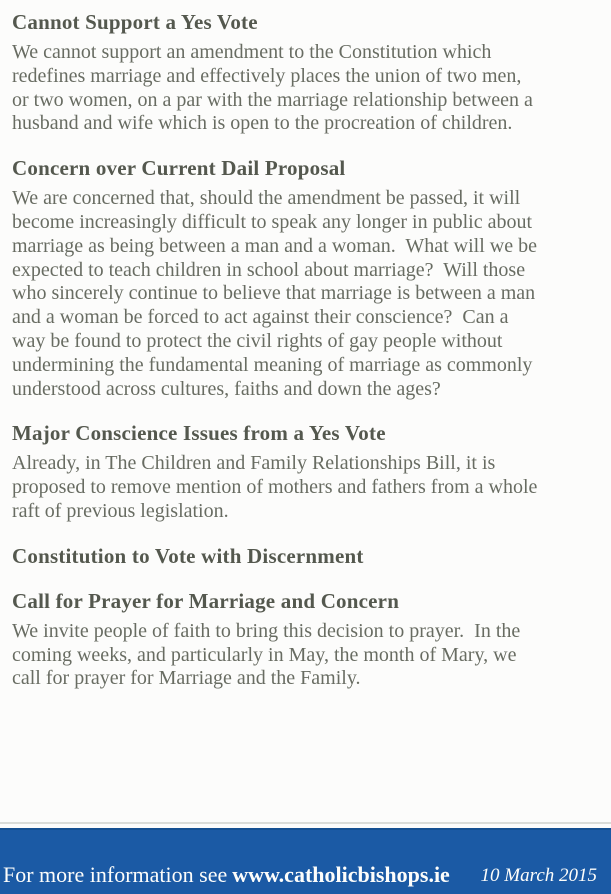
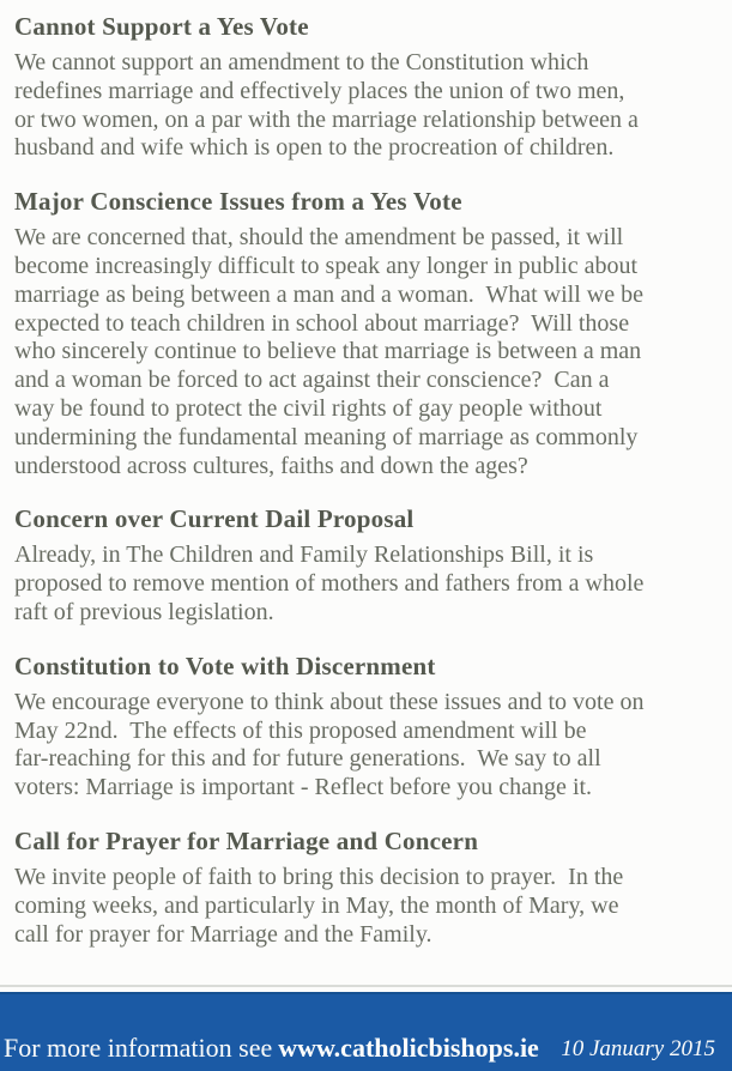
  Cannot Support a Yes Vote
  We cannot support an amendment to the Constitution which
  redefines marriage and effectively places the union of two men,
  or two women, on a par with the marriage relationship between a
  husband and wife which is open to the procreation of children.
- Concern over Current Dail Proposal
+ Major Conscience Issues from a Yes Vote
  We are concerned that, should the amendment be passed, it will
  become increasingly difficult to speak any longer in public about
  marriage as being between a man and a woman. What will we be
  expected to teach children in school about marriage? Will those
  who sincerely continue to believe that marriage is between a man
  and a woman be forced to act against their conscience? Can a
  way be found to protect the civil rights of gay people without
  undermining the fundamental meaning of marriage as commonly
  understood across cultures, faiths and down the ages?
- Major Conscience Issues from a Yes Vote
+ Concern over Current Dail Proposal
  Already, in The Children and Family Relationships Bill, it is
  proposed to remove mention of mothers and fathers from a whole
  raft of previous legislation.
  Constitution to Vote with Discernment
+ We encourage everyone to think about these issues and to vote on
+ May 22nd. The effects of this proposed amendment will be
+ far-reaching for this and for future generations. We say to all
+ voters: Marriage is important - Reflect before you change it.
  Call for Prayer for Marriage and Concern
  We invite people of faith to bring this decision to prayer. In the
  coming weeks, and particularly in May, the month of Mary, we
  call for prayer for Marriage and the Family.
  For more information see www.catholicbishops.ie
- 10 March 2015
+ 10 January 2015
